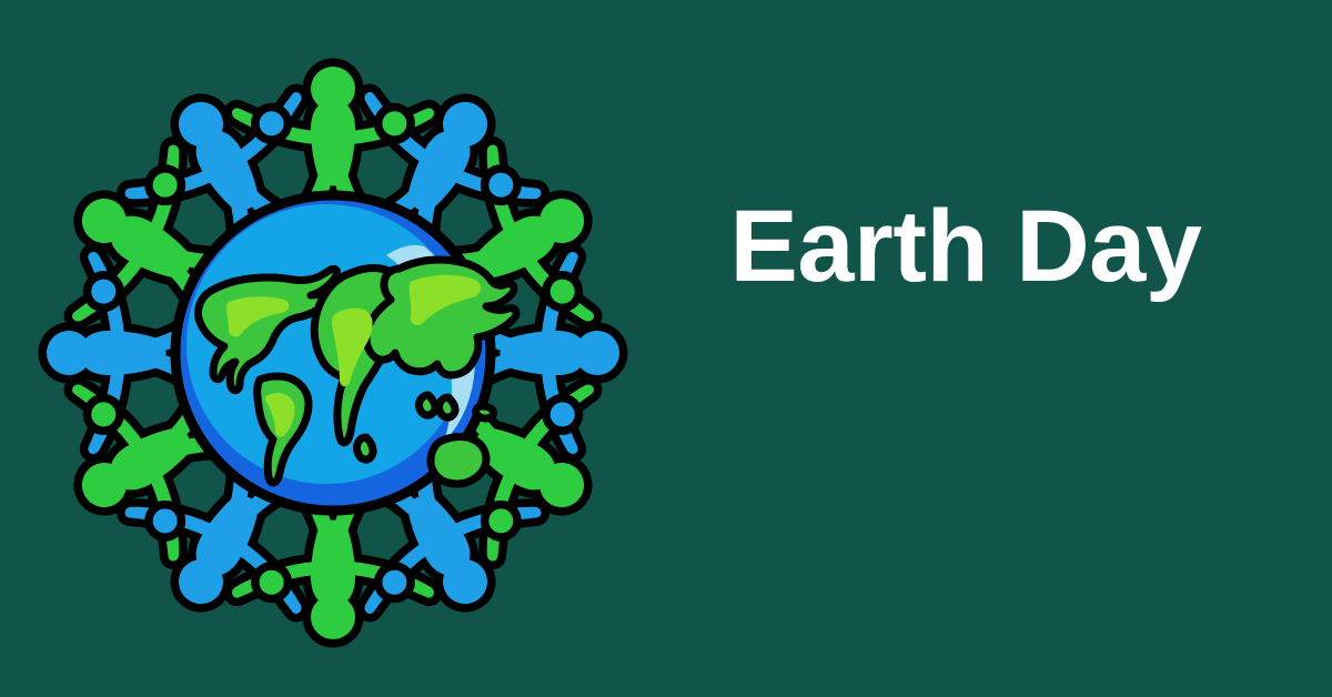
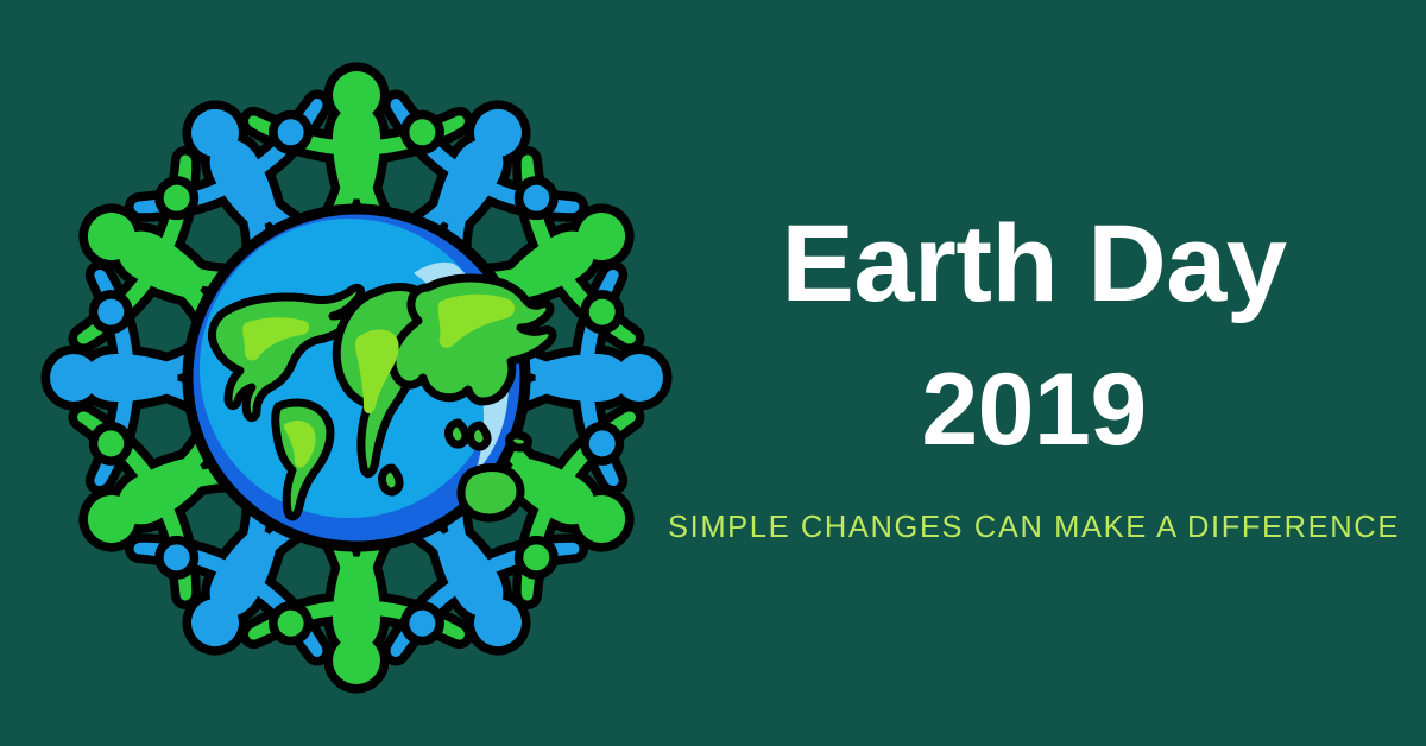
  Earth Day
+ 2019
+ SIMPLE CHANGES CAN MAKE A DIFFERENCE
